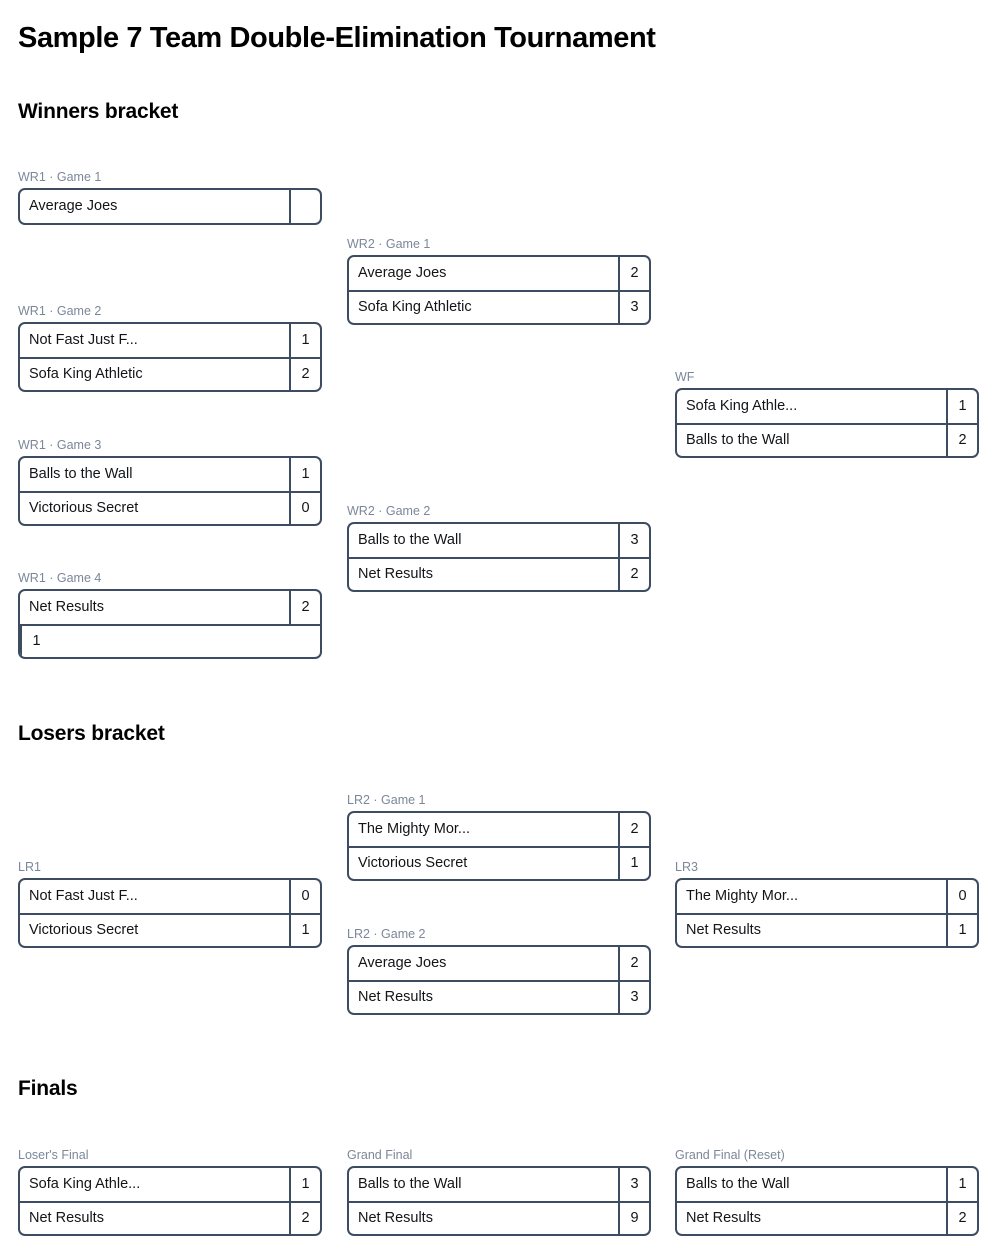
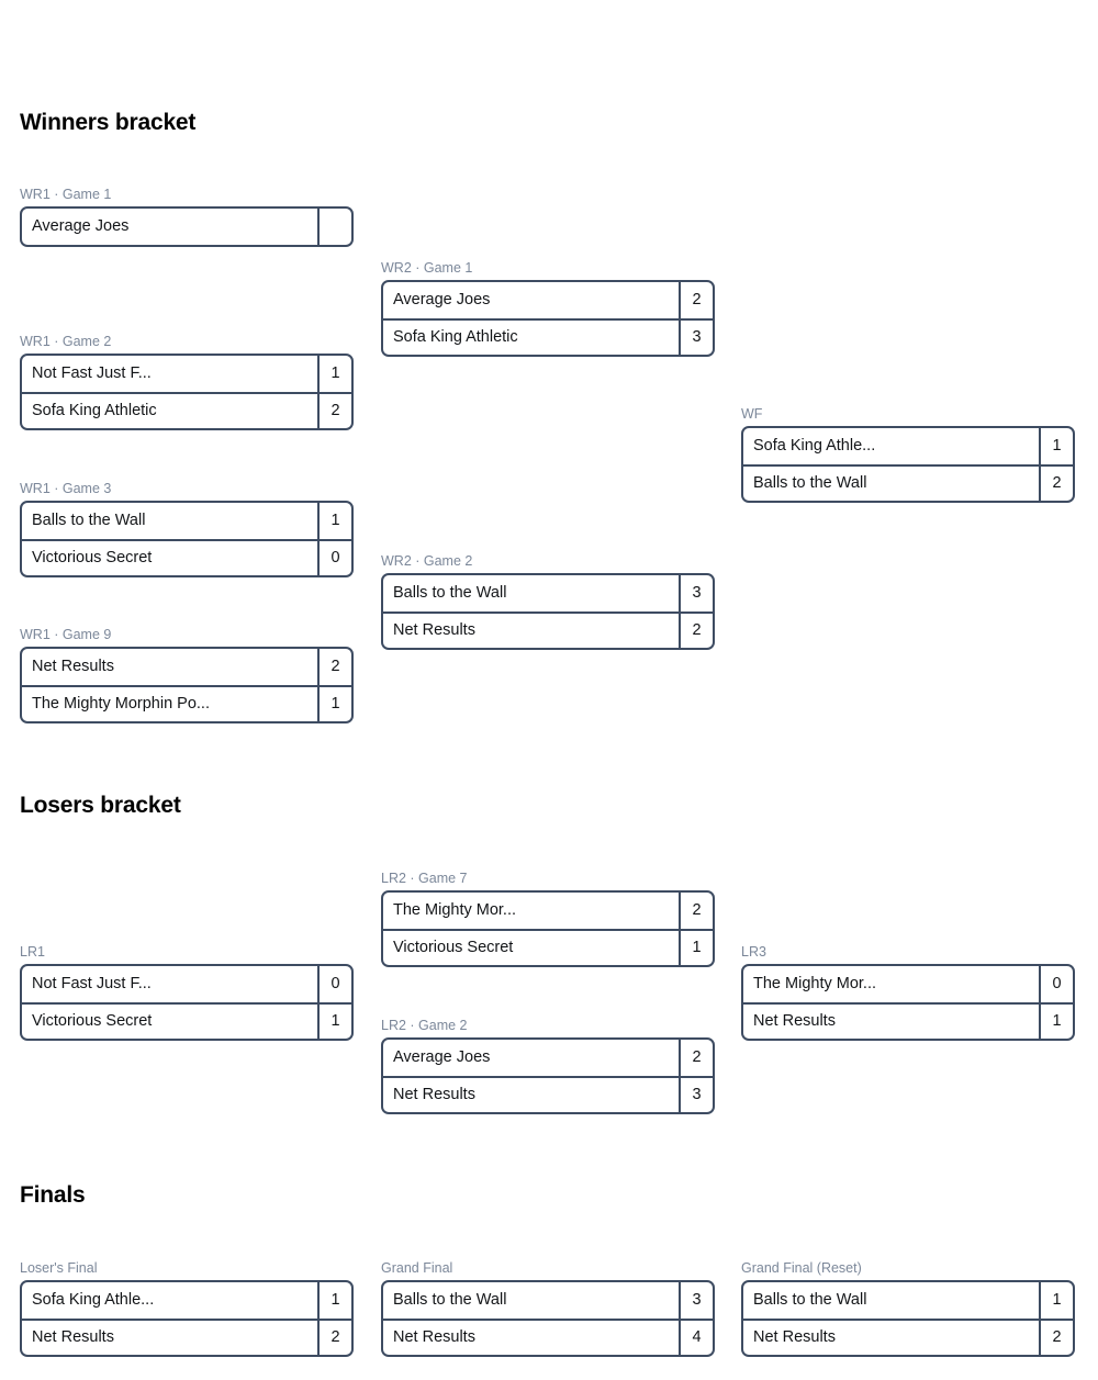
- Sample 7 Team Double-Elimination Tournament
  Winners bracket
  WR1 · Game 1
  Average Joes
  WR1 · Game 2
  Not Fast Just F...
  1
  Sofa King Athletic
  2
  WR1 · Game 3
  Balls to the Wall
  1
  Victorious Secret
  0
- WR1 · Game 4
+ WR1 · Game 9
  Net Results
  2
+ The Mighty Morphin Po...
  1
  WR2 · Game 1
  Average Joes
  2
  Sofa King Athletic
  3
  WR2 · Game 2
  Balls to the Wall
  3
  Net Results
  2
  WF
  Sofa King Athle...
  1
  Balls to the Wall
  2
  Losers bracket
  LR1
  Not Fast Just F...
  0
  Victorious Secret
  1
- LR2 · Game 1
+ LR2 · Game 7
  The Mighty Mor...
  2
  Victorious Secret
  1
  LR2 · Game 2
  Average Joes
  2
  Net Results
  3
  LR3
  The Mighty Mor...
  0
  Net Results
  1
  Finals
  Loser's Final
  Sofa King Athle...
  1
  Net Results
  2
  Grand Final
  Balls to the Wall
  3
  Net Results
- 9
+ 4
  Grand Final (Reset)
  Balls to the Wall
  1
  Net Results
  2
